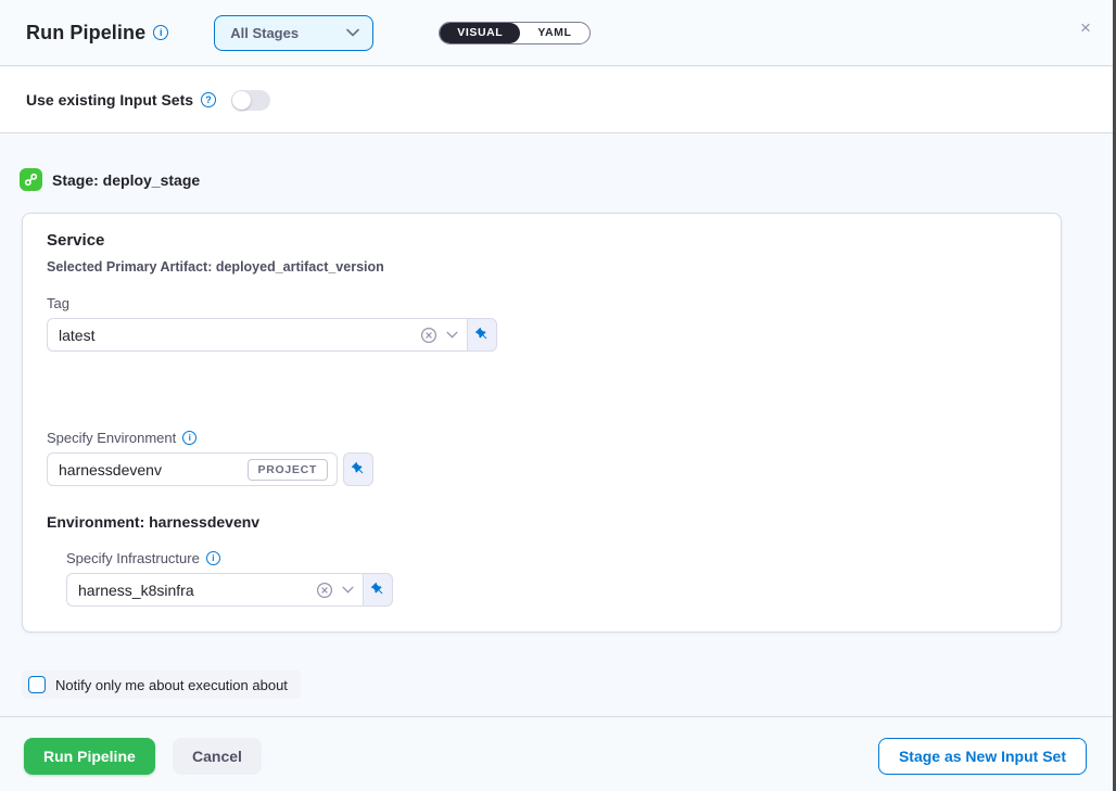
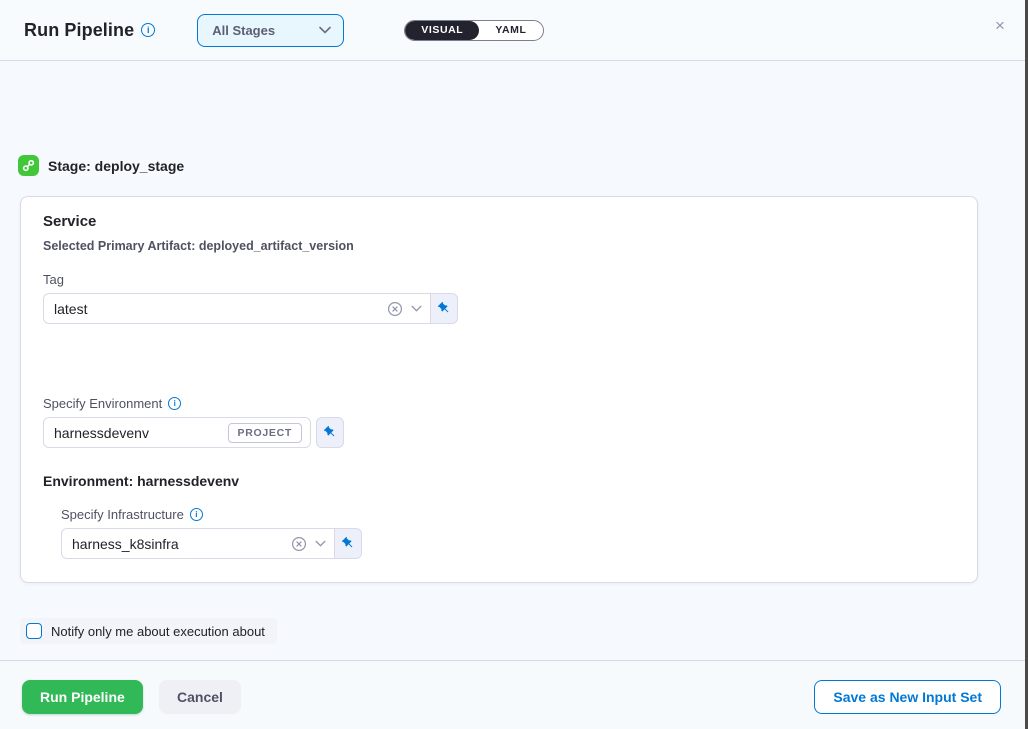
  Run Pipeline
  i
  All Stages
  VISUAL
  YAML
  ×
- Use existing Input Sets
- ?
  Stage: deploy_stage
  Service
  Selected Primary Artifact: deployed_artifact_version
  Tag
  latest
  Specify Environment
  i
  harnessdevenv
  PROJECT
  Environment: harnessdevenv
  Specify Infrastructure
  i
  harness_k8sinfra
  Notify only me about execution about
  Run Pipeline
  Cancel
- Stage as New Input Set
+ Save as New Input Set
